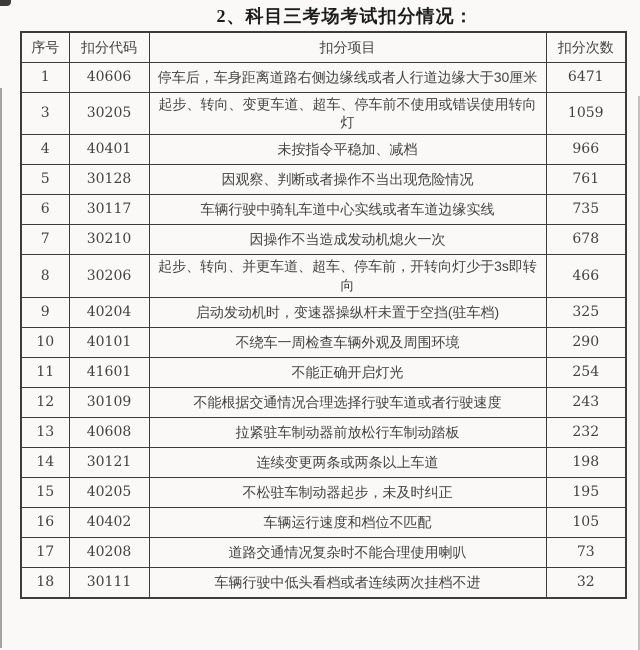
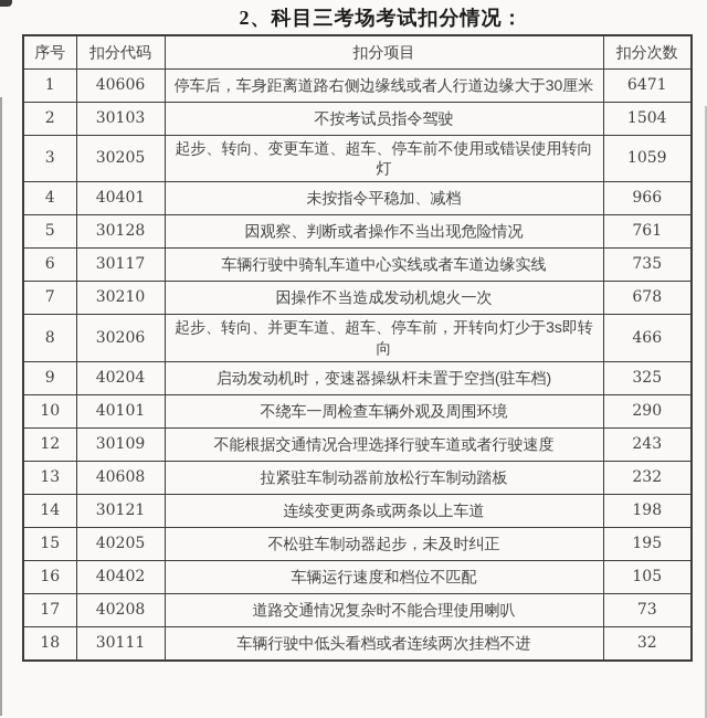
  2、科目三考场考试扣分情况：
  序号	扣分代码	扣分项目	扣分次数
  1	40606	停车后，车身距离道路右侧边缘线或者人行道边缘大于30厘米	6471
+ 2	30103	不按考试员指令驾驶	1504
  3	30205	起步、转向、变更车道、超车、停车前不使用或错误使用转向灯	1059
  4	40401	未按指令平稳加、减档	966
  5	30128	因观察、判断或者操作不当出现危险情况	761
  6	30117	车辆行驶中骑轧车道中心实线或者车道边缘实线	735
  7	30210	因操作不当造成发动机熄火一次	678
  8	30206	起步、转向、并更车道、超车、停车前，开转向灯少于3s即转向	466
  9	40204	启动发动机时，变速器操纵杆未置于空挡(驻车档)	325
  10	40101	不绕车一周检查车辆外观及周围环境	290
- 11	41601	不能正确开启灯光	254
  12	30109	不能根据交通情况合理选择行驶车道或者行驶速度	243
  13	40608	拉紧驻车制动器前放松行车制动踏板	232
  14	30121	连续变更两条或两条以上车道	198
  15	40205	不松驻车制动器起步，未及时纠正	195
  16	40402	车辆运行速度和档位不匹配	105
  17	40208	道路交通情况复杂时不能合理使用喇叭	73
  18	30111	车辆行驶中低头看档或者连续两次挂档不进	32
